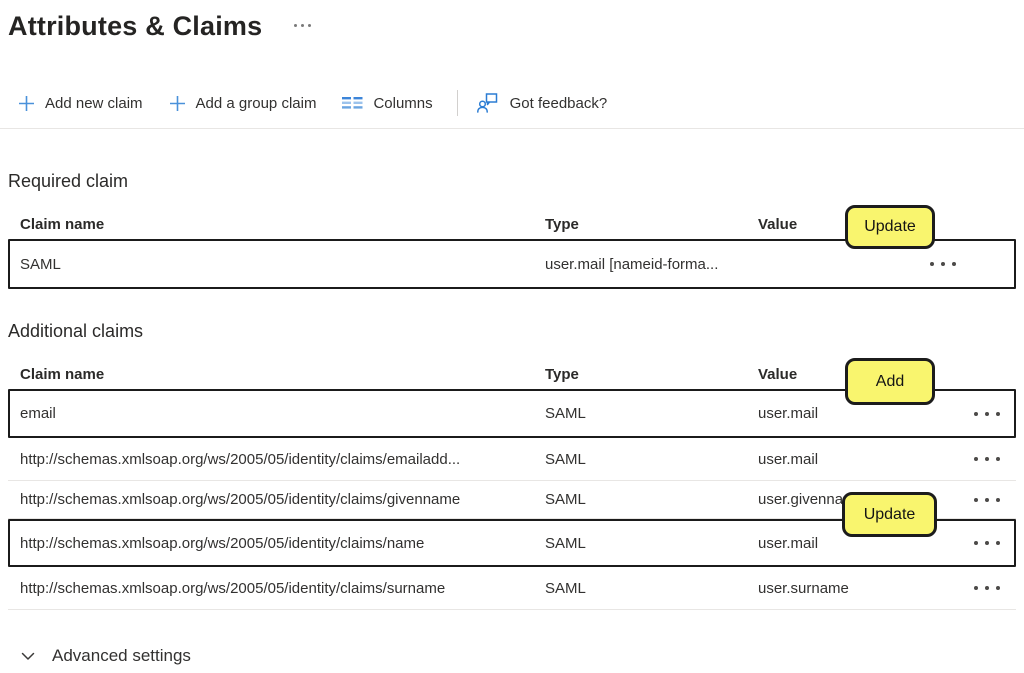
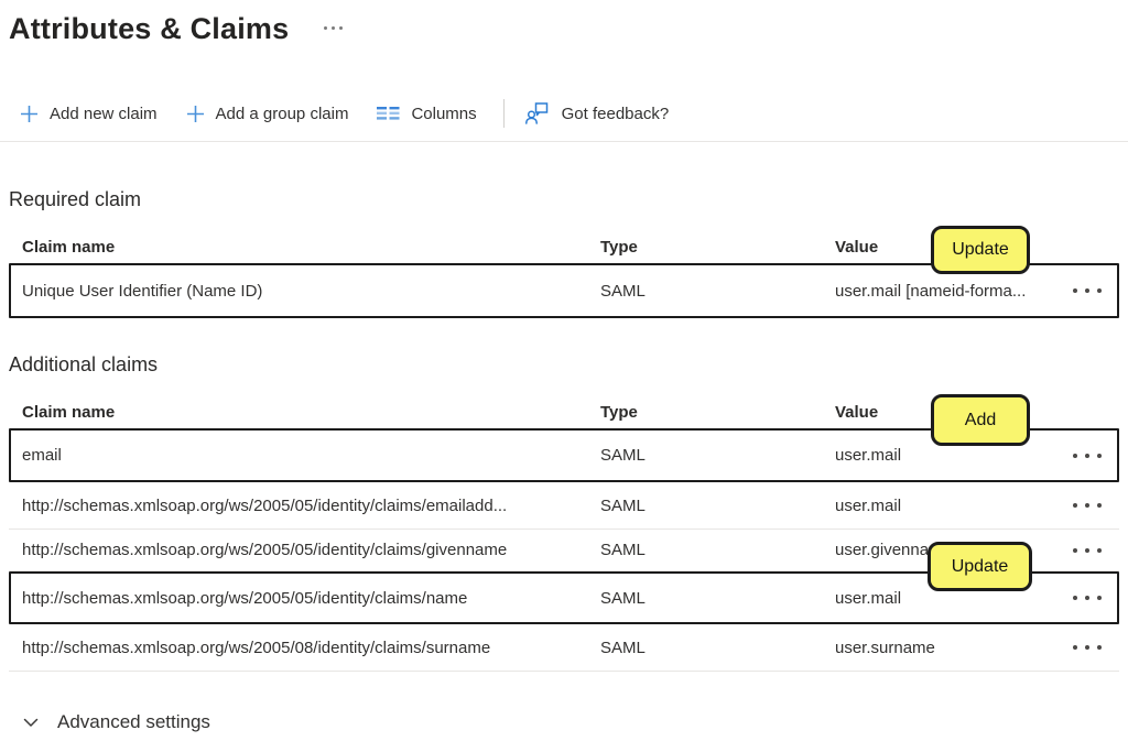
  Attributes & Claims
  Add new claim
  Add a group claim
  Columns
  Got feedback?
  Required claim
  Claim name
  Type
  Value
+ Unique User Identifier (Name ID)
  SAML
  user.mail [nameid-forma...
  Additional claims
  Claim name
  Type
  Value
  email
  SAML
  user.mail
  http://schemas.xmlsoap.org/ws/2005/05/identity/claims/emailadd...
  SAML
  user.mail
  http://schemas.xmlsoap.org/ws/2005/05/identity/claims/givenname
  SAML
  user.givenna
  http://schemas.xmlsoap.org/ws/2005/05/identity/claims/name
  SAML
  user.mail
- http://schemas.xmlsoap.org/ws/2005/05/identity/claims/surname
+ http://schemas.xmlsoap.org/ws/2005/08/identity/claims/surname
  SAML
  user.surname
  Advanced settings
  Update
  Add
  Update
